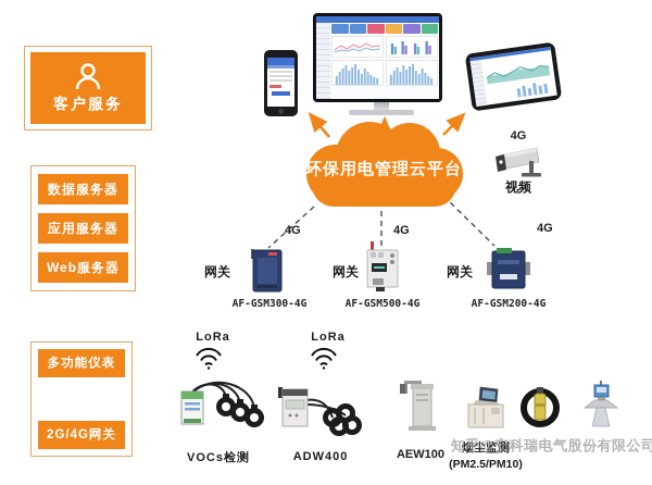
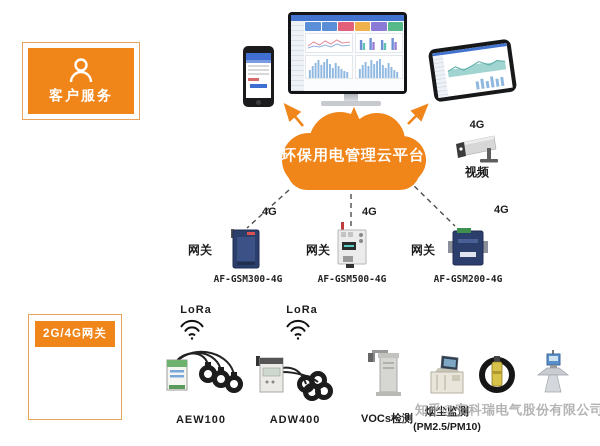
  客户服务
- 数据服务器
- 应用服务器
- Web服务器
- 多功能仪表
  2G/4G网关
  环保用电管理云平台
  4G
  视频
  4G
  4G
  4G
  网关
  AF-GSM300-4G
  网关
  AF-GSM500-4G
  网关
  AF-GSM200-4G
  LoRa
  LoRa
- VOCs检测
+ AEW100
  ADW400
- AEW100
+ VOCs检测
  烟尘监测
  (PM2.5/PM10)
  知乎@安科瑞电气股份有限公司
